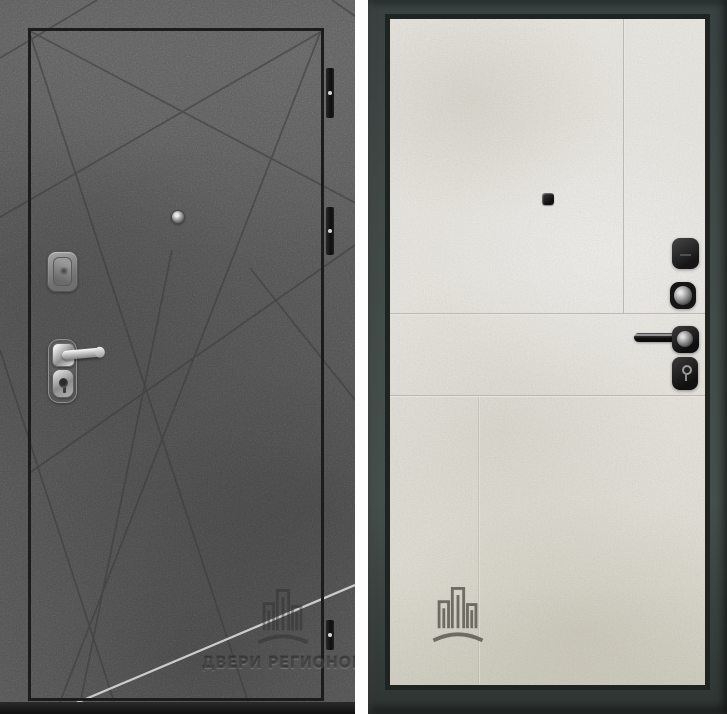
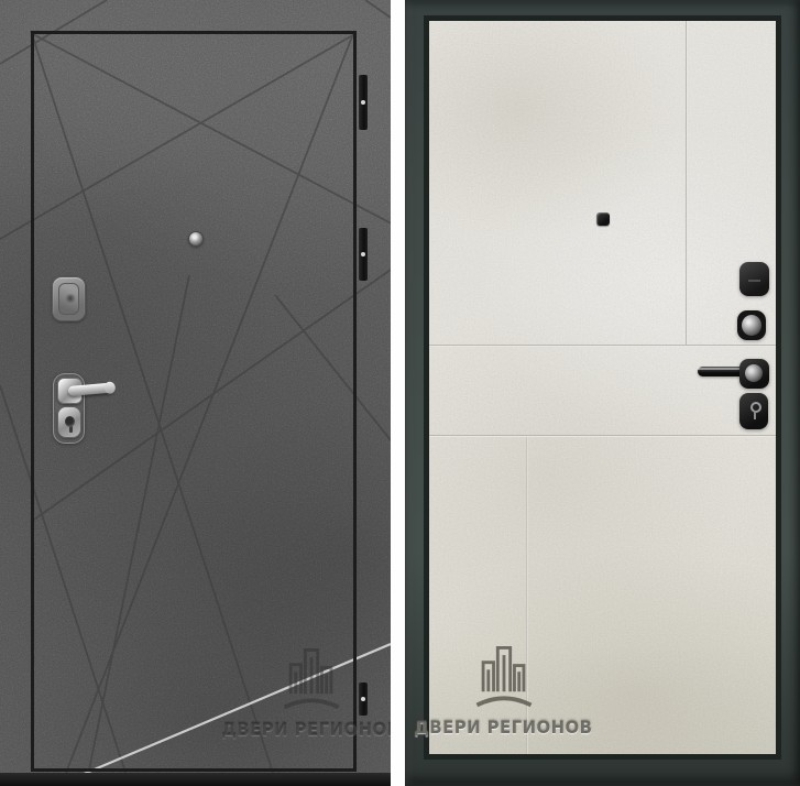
  ДВЕРИ РЕГИОНО
+ ДВЕРИ РЕГИОНОВ
